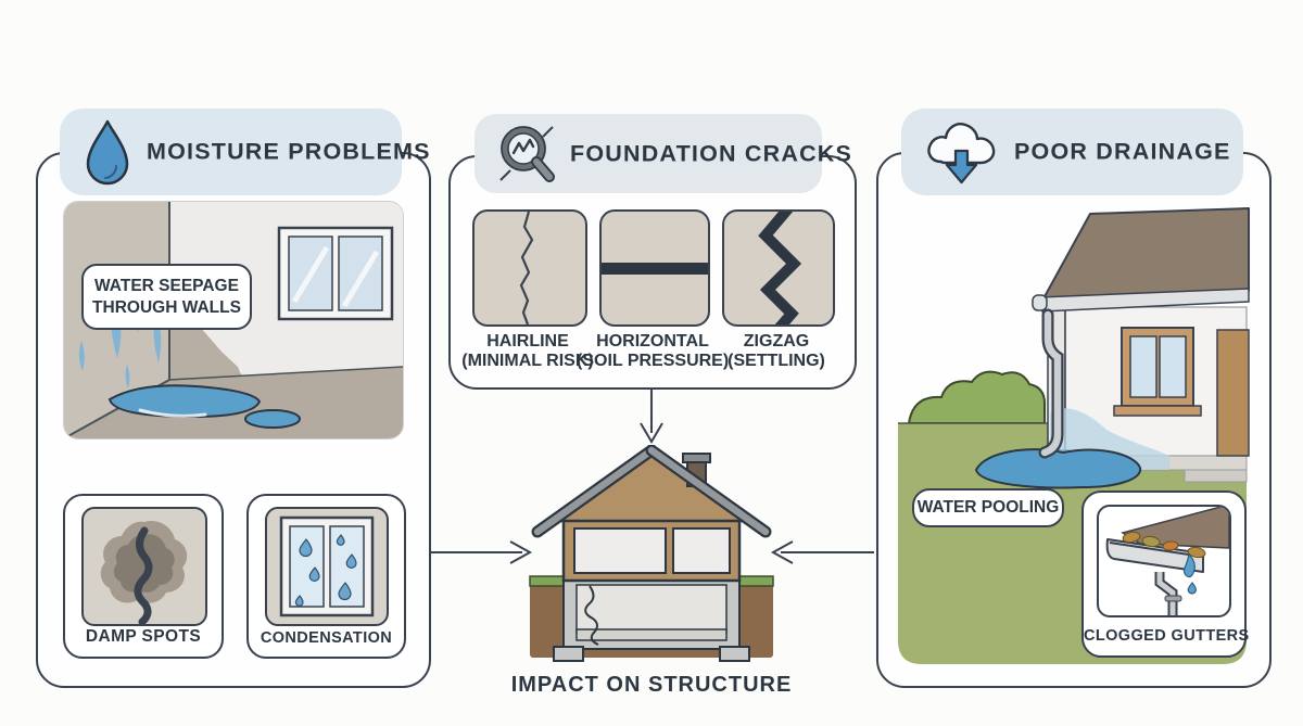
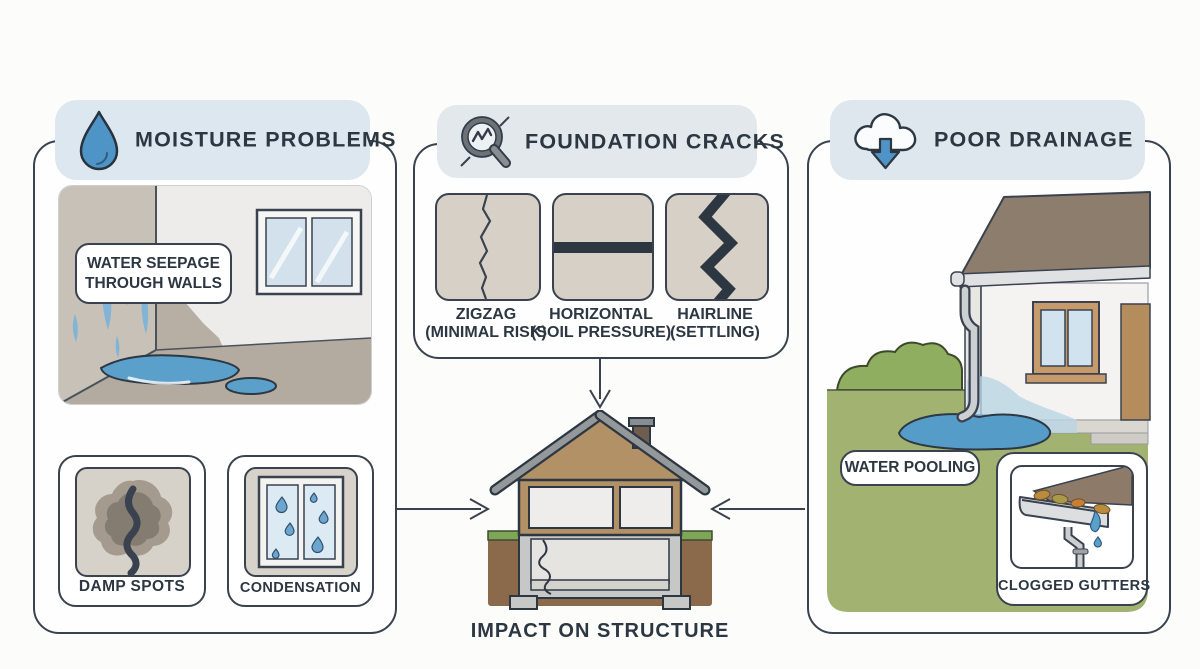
  MOISTURE PROBLEMS
  WATER SEEPAGE THROUGH WALLS
  DAMP SPOTS
  CONDENSATION
  FOUNDATION CRACKS
- HAIRLINE
+ ZIGZAG
  (MINIMAL RISK)
  HORIZONTAL
  (SOIL PRESSURE)
- ZIGZAG
+ HAIRLINE
  (SETTLING)
  IMPACT ON STRUCTURE
  POOR DRAINAGE
  WATER POOLING
  CLOGGED GUTTERS
